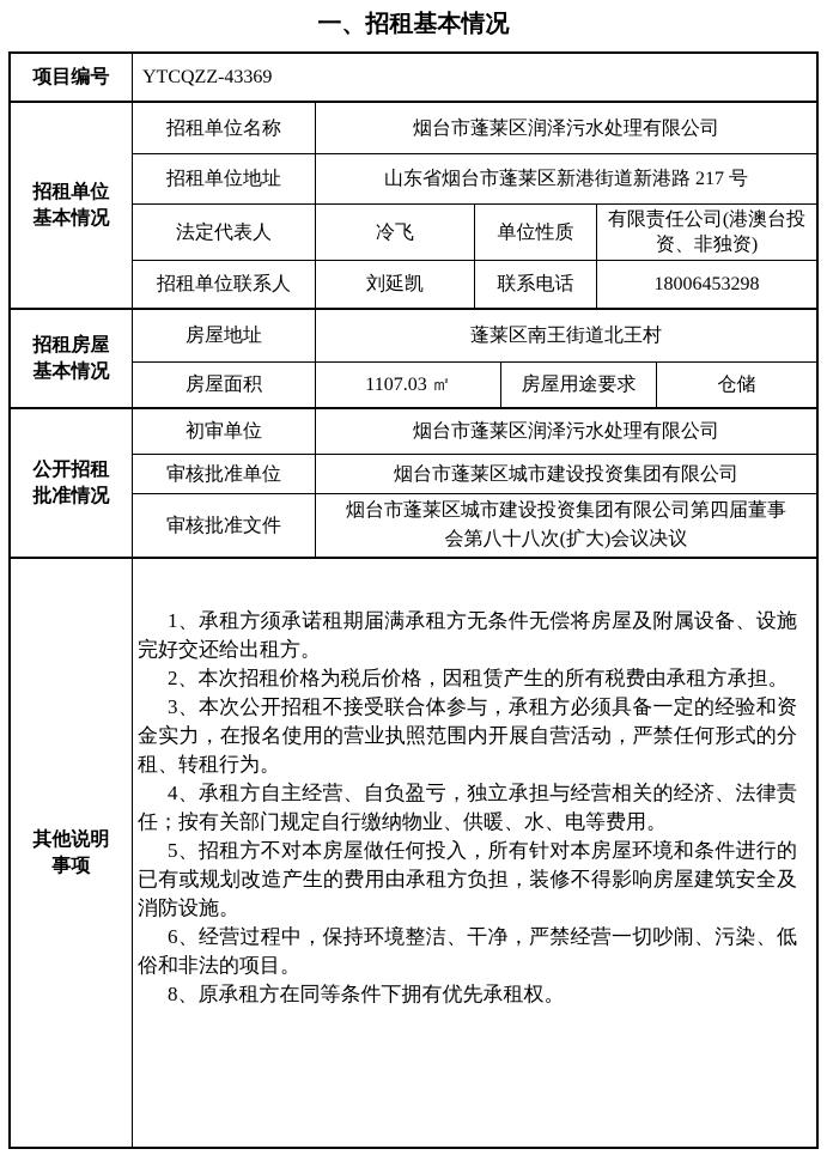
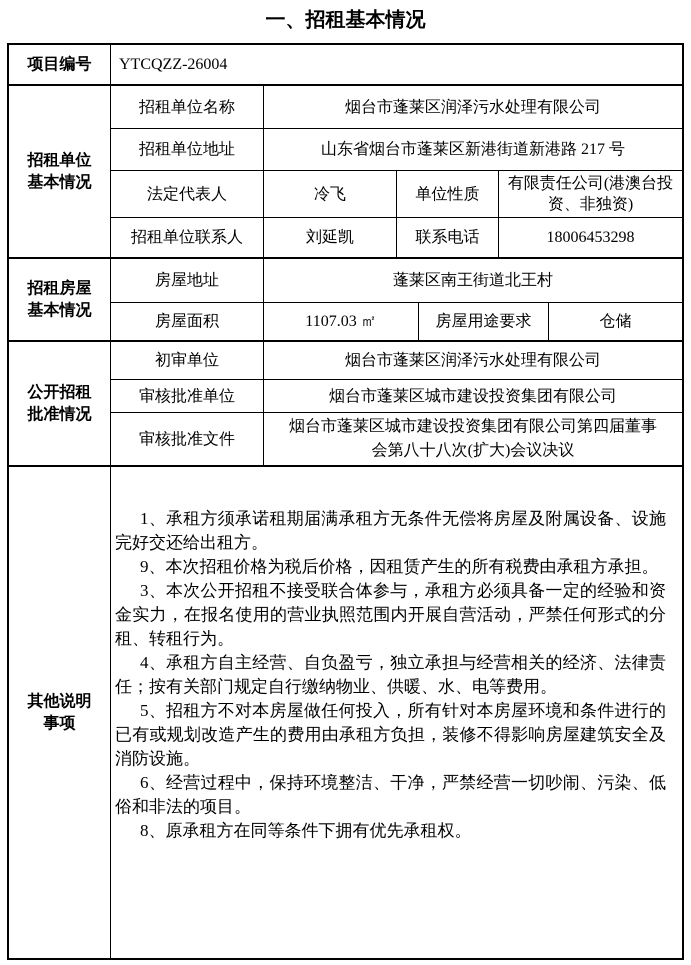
  一、招租基本情况
  项目编号
- YTCQZZ-43369
+ YTCQZZ-26004
  招租单位基本情况
  招租单位名称
  烟台市蓬莱区润泽污水处理有限公司
  招租单位地址
  山东省烟台市蓬莱区新港街道新港路 217 号
  法定代表人
  冷飞
  单位性质
  有限责任公司(港澳台投资、非独资)
  招租单位联系人
  刘延凯
  联系电话
  18006453298
  招租房屋基本情况
  房屋地址
  蓬莱区南王街道北王村
  房屋面积
  1107.03 ㎡
  房屋用途要求
  仓储
  公开招租批准情况
  初审单位
  烟台市蓬莱区润泽污水处理有限公司
  审核批准单位
  烟台市蓬莱区城市建设投资集团有限公司
  审核批准文件
  烟台市蓬莱区城市建设投资集团有限公司第四届董事会第八十八次(扩大)会议决议
  其他说明事项
  1、承租方须承诺租期届满承租方无条件无偿将房屋及附属设备、设施完好交还给出租方。
- 2、本次招租价格为税后价格，因租赁产生的所有税费由承租方承担。
+ 9、本次招租价格为税后价格，因租赁产生的所有税费由承租方承担。
  3、本次公开招租不接受联合体参与，承租方必须具备一定的经验和资金实力，在报名使用的营业执照范围内开展自营活动，严禁任何形式的分租、转租行为。
  4、承租方自主经营、自负盈亏，独立承担与经营相关的经济、法律责任；按有关部门规定自行缴纳物业、供暖、水、电等费用。
  5、招租方不对本房屋做任何投入，所有针对本房屋环境和条件进行的已有或规划改造产生的费用由承租方负担，装修不得影响房屋建筑安全及消防设施。
  6、经营过程中，保持环境整洁、干净，严禁经营一切吵闹、污染、低俗和非法的项目。
  8、原承租方在同等条件下拥有优先承租权。
